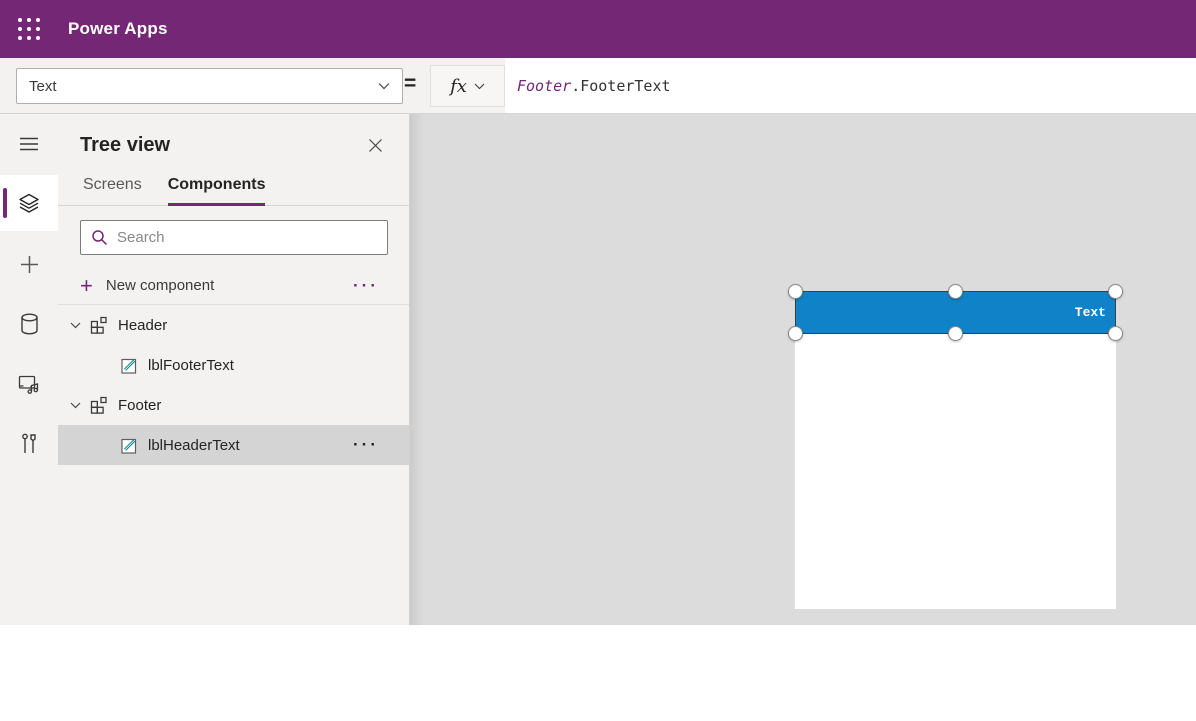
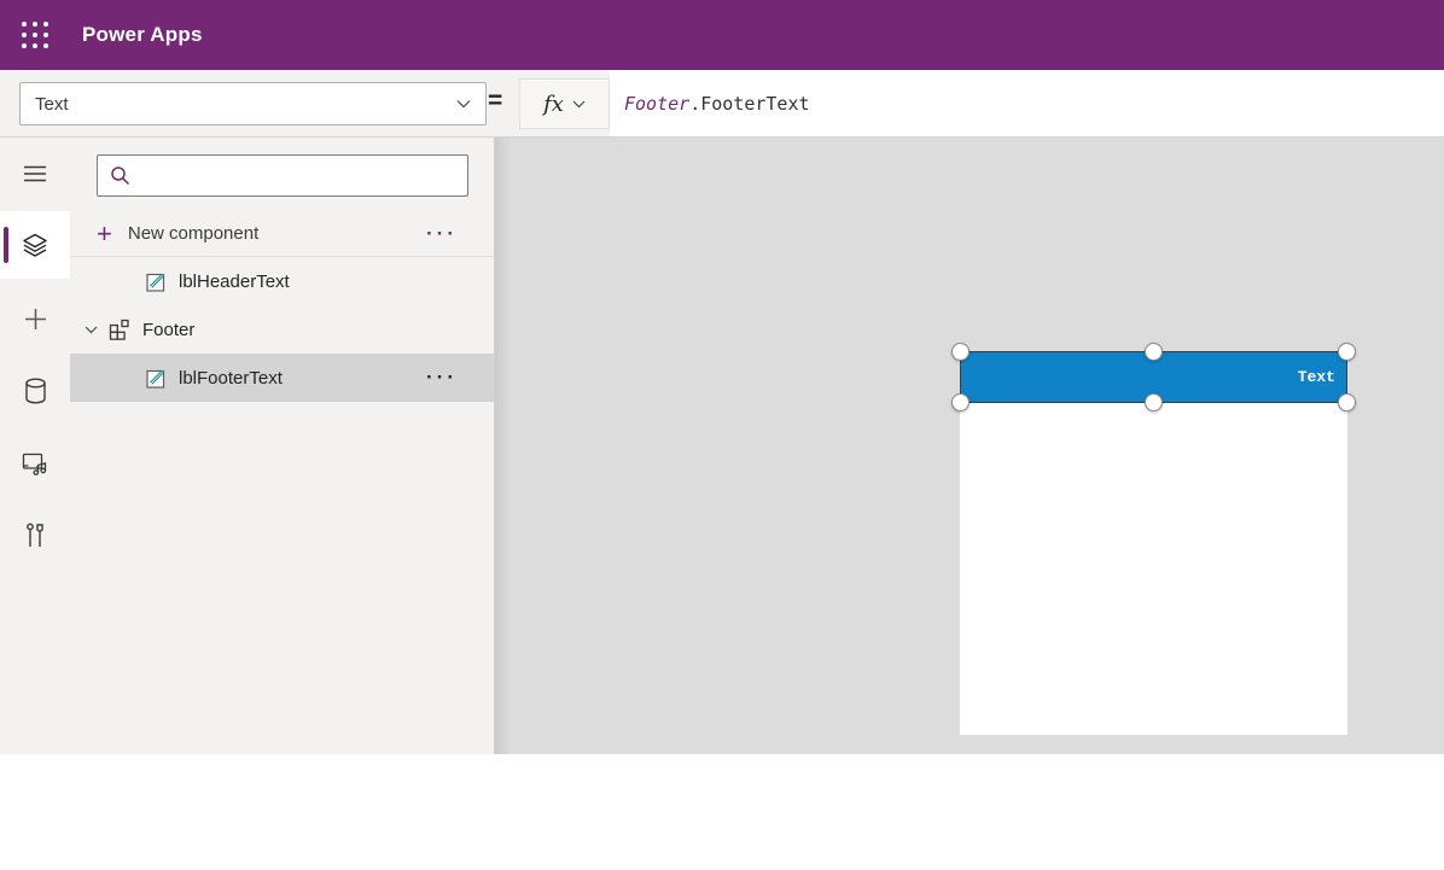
  Power Apps
  Text
  =
  Footer
  .FooterText
  fx
- Tree view
- Screens
- Components
- Search
  +
  New component
  ···
- Header
- lblFooterText
+ lblHeaderText
  Footer
- lblHeaderText
+ lblFooterText
  ···
  Text
